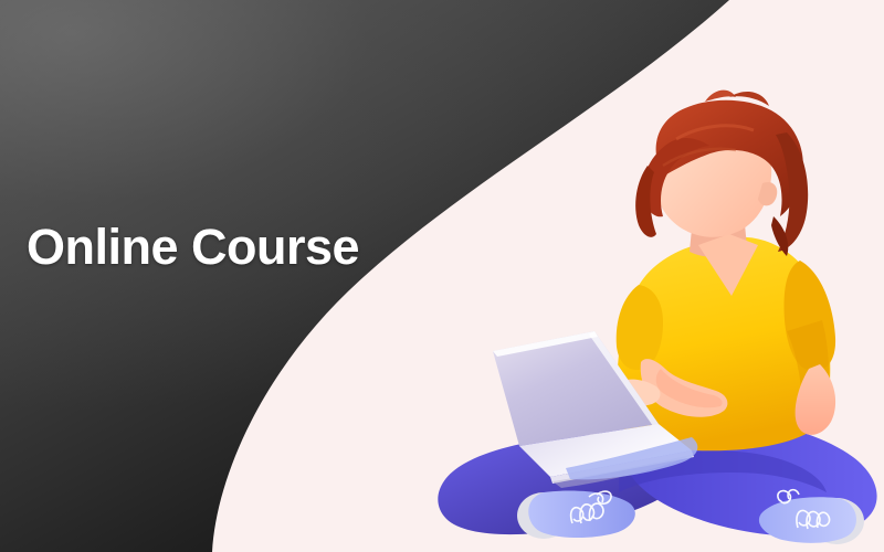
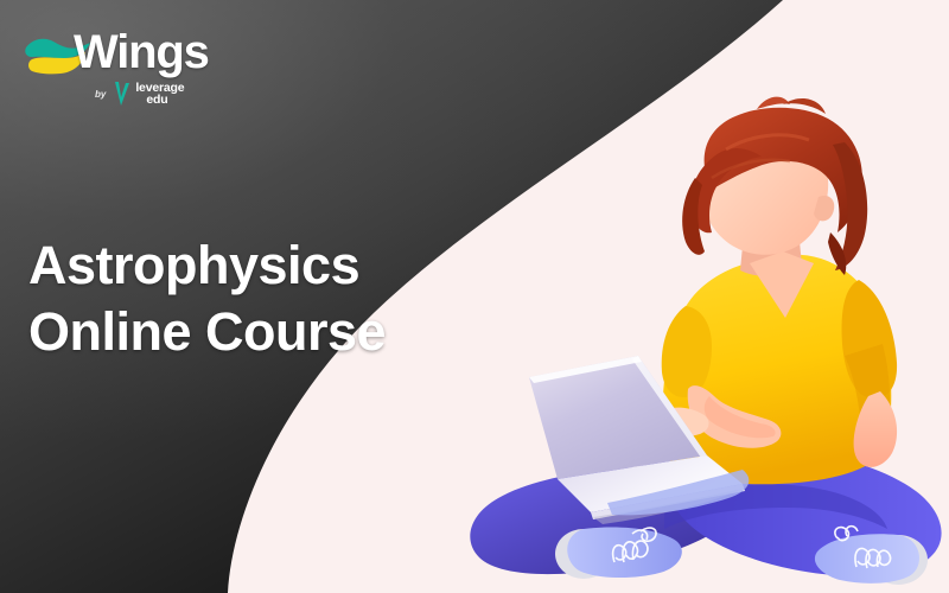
+ Wings
+ by
+ leverage
+ edu
+ Astrophysics
  Online Course
